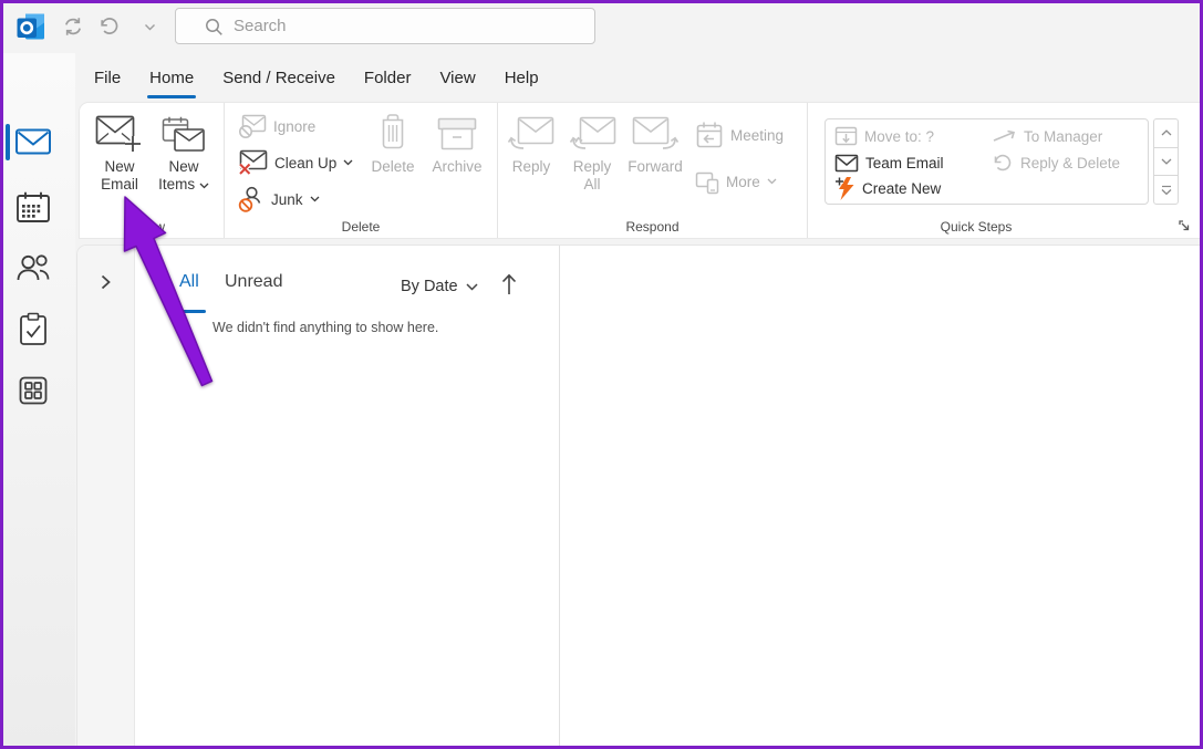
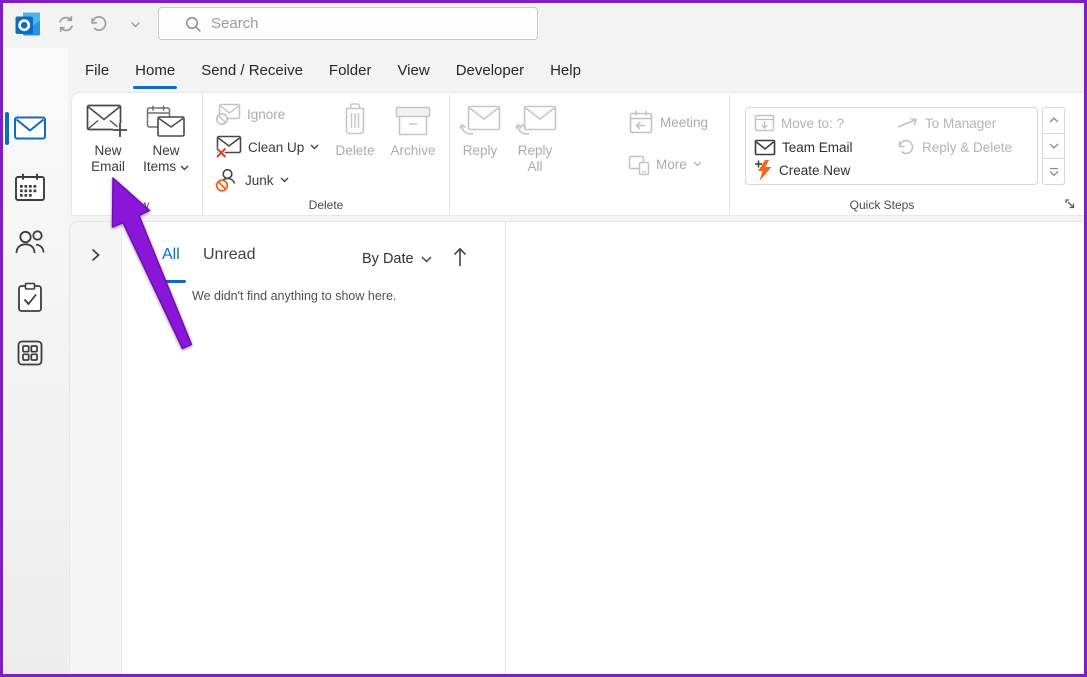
  Search
  File
  Home
  Send / Receive
  Folder
  View
+ Developer
  Help
  New
  Email
  New
  Items
  Ignore
  Clean Up
  Junk
  Delete
  Archive
  Delete
  Reply
  Reply
  All
- Forward
  Meeting
  More
- Respond
  Move to: ?
  Team Email
  Create New
  To Manager
  Reply & Delete
  Quick Steps
  All
  Unread
  By Date
  We didn't find anything to show here.
